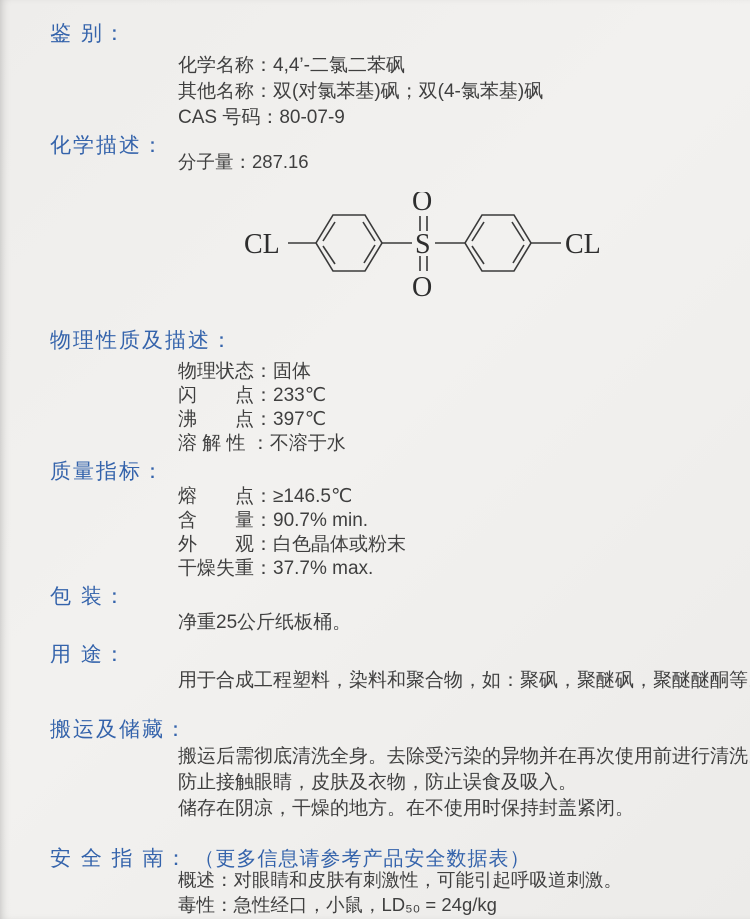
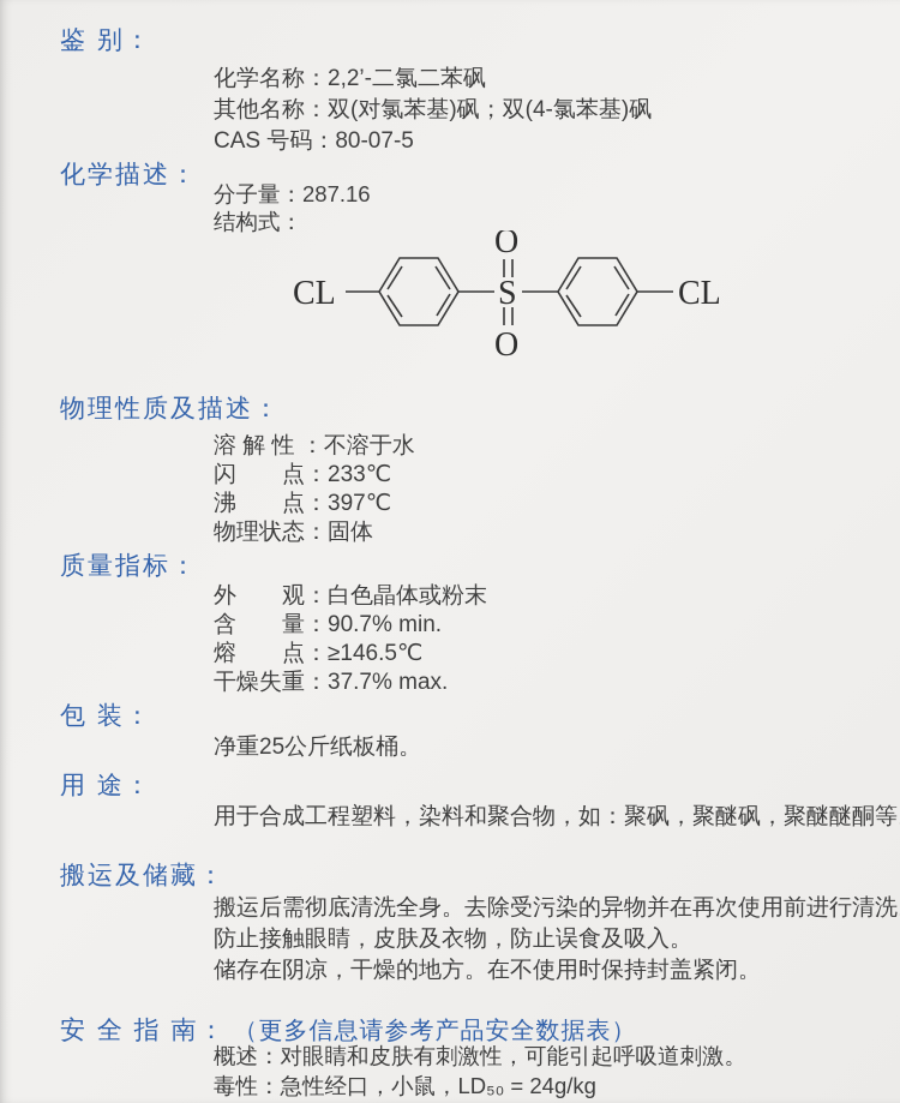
  鉴 别：
- 化学名称：4,4’-二氯二苯砜
+ 化学名称：2,2’-二氯二苯砜
  其他名称：双(对氯苯基)砜；双(4-氯苯基)砜
- CAS 号码：80-07-9
+ CAS 号码：80-07-5
  化学描述：
  分子量：287.16
+ 结构式：
  CL
  S
  O
  O
  CL
  物理性质及描述：
- 物理状态：固体
+ 溶 解 性 ：不溶于水
  闪 点：233℃
  沸 点：397℃
- 溶 解 性 ：不溶于水
+ 物理状态：固体
  质量指标：
- 熔 点：≥146.5℃
+ 外 观：白色晶体或粉末
  含 量：90.7% min.
- 外 观：白色晶体或粉末
+ 熔 点：≥146.5℃
  干燥失重：37.7% max.
  包 装：
  净重25公斤纸板桶。
  用 途：
  用于合成工程塑料，染料和聚合物，如：聚砜，聚醚砜，聚醚醚酮等
  搬运及储藏：
  搬运后需彻底清洗全身。去除受污染的异物并在再次使用前进行清洗
  防止接触眼睛，皮肤及衣物，防止误食及吸入。
  储存在阴凉，干燥的地方。在不使用时保持封盖紧闭。
  安 全 指 南： （更多信息请参考产品安全数据表）
  概述：对眼睛和皮肤有刺激性，可能引起呼吸道刺激。
  毒性：急性经口，小鼠，LD₅₀ = 24g/kg
